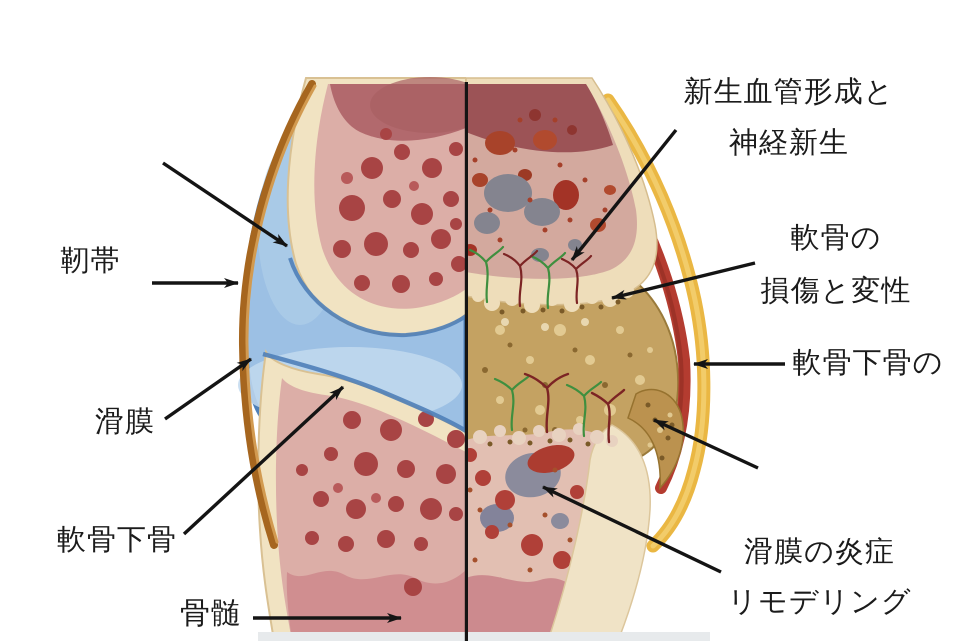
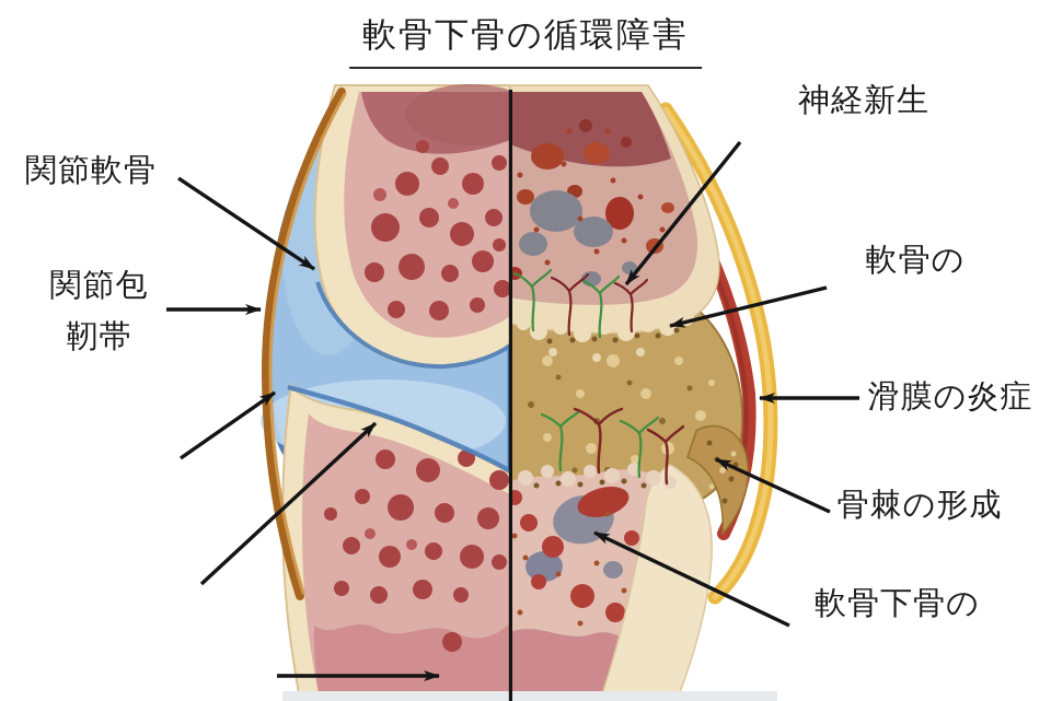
+ 軟骨下骨の循環障害
+ 関節軟骨
+ 関節包
  靭帯
- 滑膜
- 軟骨下骨
- 骨髄
- 新生血管形成と
  神経新生
  軟骨の
- 損傷と変性
- 軟骨下骨の
+ 滑膜の炎症
+ 骨棘の形成
- 滑膜の炎症
+ 軟骨下骨の
- リモデリング
